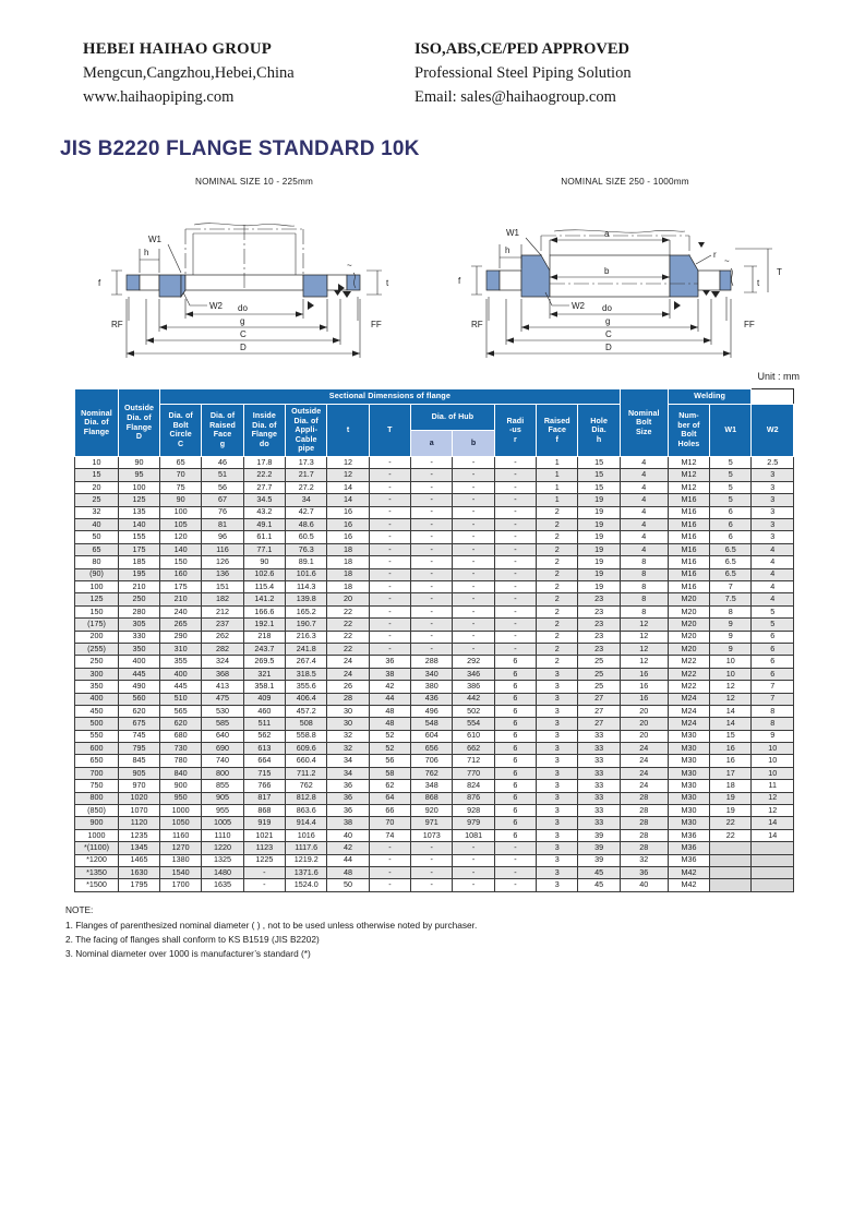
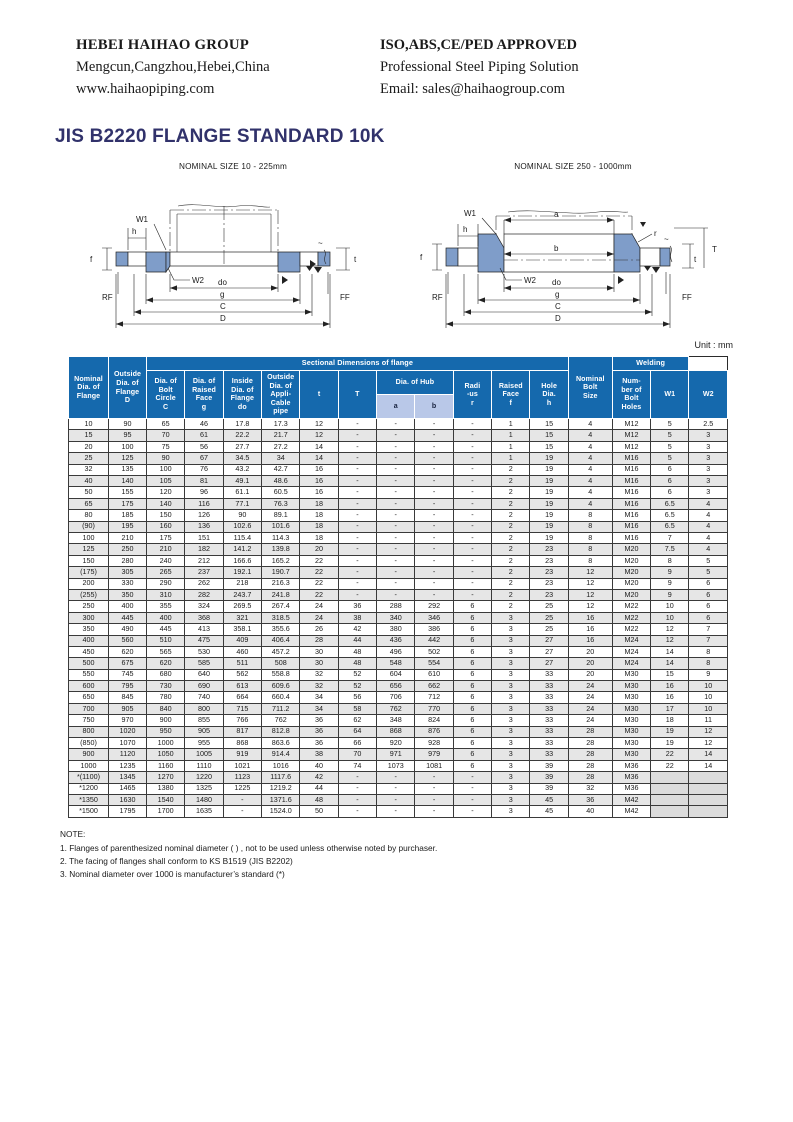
  HEBEI HAIHAO GROUP
  Mengcun,Cangzhou,Hebei,China
  www.haihaopiping.com
  ISO,ABS,CE/PED APPROVED
  Professional Steel Piping Solution
  Email: sales@haihaogroup.com
  JIS B2220 FLANGE STANDARD 10K
  NOMINAL SIZE 10 - 225mm
  f
  h
  W1
  W2
  RF
  FF
  t
  ~
  do
  g
  C
  D
  NOMINAL SIZE 250 - 1000mm
  a
  b
  f
  h
  W1
  W2
  r
  RF
  FF
  T
  t
  ~
  do
  g
  C
  D
  Unit : mm
  NominalDia. ofFlange	OutsideDia. ofFlangeD	Sectional Dimensions of flange	NominalBoltSize	Welding
  Dia. ofBoltCircleC	Dia. ofRaisedFaceg	InsideDia. ofFlangedo	OutsideDia. ofAppli-Cablepipe	t	T	Dia. of Hub	Radi-usr	RaisedFacef	HoleDia.h	Num-ber ofBoltHoles	W1	W2
  a	b
  10	90	65	46	17.8	17.3	12	-	-	-	-	1	15	4	M12	5	2.5
- 15	95	70	51	22.2	21.7	12	-	-	-	-	1	15	4	M12	5	3
+ 15	95	70	61	22.2	21.7	12	-	-	-	-	1	15	4	M12	5	3
  20	100	75	56	27.7	27.2	14	-	-	-	-	1	15	4	M12	5	3
  25	125	90	67	34.5	34	14	-	-	-	-	1	19	4	M16	5	3
  32	135	100	76	43.2	42.7	16	-	-	-	-	2	19	4	M16	6	3
  40	140	105	81	49.1	48.6	16	-	-	-	-	2	19	4	M16	6	3
  50	155	120	96	61.1	60.5	16	-	-	-	-	2	19	4	M16	6	3
  65	175	140	116	77.1	76.3	18	-	-	-	-	2	19	4	M16	6.5	4
  80	185	150	126	90	89.1	18	-	-	-	-	2	19	8	M16	6.5	4
  (90)	195	160	136	102.6	101.6	18	-	-	-	-	2	19	8	M16	6.5	4
  100	210	175	151	115.4	114.3	18	-	-	-	-	2	19	8	M16	7	4
  125	250	210	182	141.2	139.8	20	-	-	-	-	2	23	8	M20	7.5	4
  150	280	240	212	166.6	165.2	22	-	-	-	-	2	23	8	M20	8	5
  (175)	305	265	237	192.1	190.7	22	-	-	-	-	2	23	12	M20	9	5
  200	330	290	262	218	216.3	22	-	-	-	-	2	23	12	M20	9	6
  (255)	350	310	282	243.7	241.8	22	-	-	-	-	2	23	12	M20	9	6
  250	400	355	324	269.5	267.4	24	36	288	292	6	2	25	12	M22	10	6
  300	445	400	368	321	318.5	24	38	340	346	6	3	25	16	M22	10	6
  350	490	445	413	358.1	355.6	26	42	380	386	6	3	25	16	M22	12	7
  400	560	510	475	409	406.4	28	44	436	442	6	3	27	16	M24	12	7
  450	620	565	530	460	457.2	30	48	496	502	6	3	27	20	M24	14	8
  500	675	620	585	511	508	30	48	548	554	6	3	27	20	M24	14	8
  550	745	680	640	562	558.8	32	52	604	610	6	3	33	20	M30	15	9
  600	795	730	690	613	609.6	32	52	656	662	6	3	33	24	M30	16	10
  650	845	780	740	664	660.4	34	56	706	712	6	3	33	24	M30	16	10
  700	905	840	800	715	711.2	34	58	762	770	6	3	33	24	M30	17	10
  750	970	900	855	766	762	36	62	348	824	6	3	33	24	M30	18	11
  800	1020	950	905	817	812.8	36	64	868	876	6	3	33	28	M30	19	12
  (850)	1070	1000	955	868	863.6	36	66	920	928	6	3	33	28	M30	19	12
  900	1120	1050	1005	919	914.4	38	70	971	979	6	3	33	28	M30	22	14
  1000	1235	1160	1110	1021	1016	40	74	1073	1081	6	3	39	28	M36	22	14
  *(1100)	1345	1270	1220	1123	1117.6	42	-	-	-	-	3	39	28	M36
  *1200	1465	1380	1325	1225	1219.2	44	-	-	-	-	3	39	32	M36
  *1350	1630	1540	1480	-	1371.6	48	-	-	-	-	3	45	36	M42
  *1500	1795	1700	1635	-	1524.0	50	-	-	-	-	3	45	40	M42
  NOTE:
  1. Flanges of parenthesized nominal diameter ( ) , not to be used unless otherwise noted by purchaser.
  2. The facing of flanges shall conform to KS B1519 (JIS B2202)
  3. Nominal diameter over 1000 is manufacturer’s standard (*)
